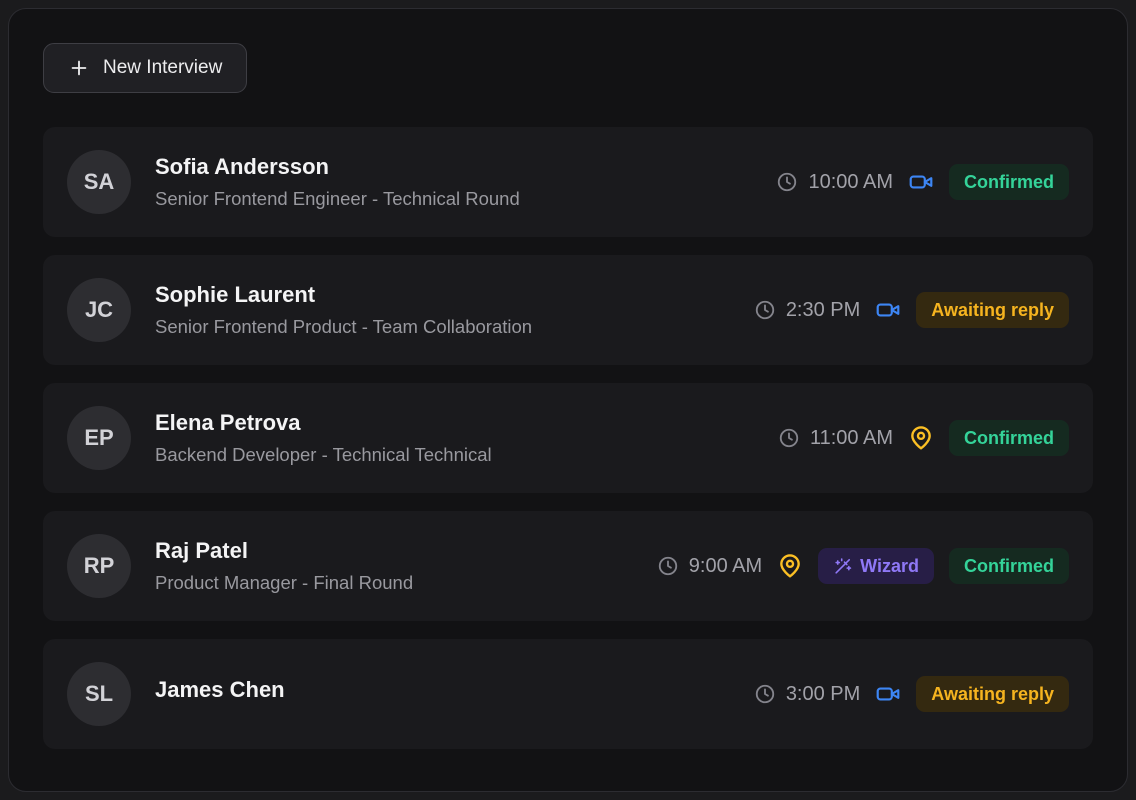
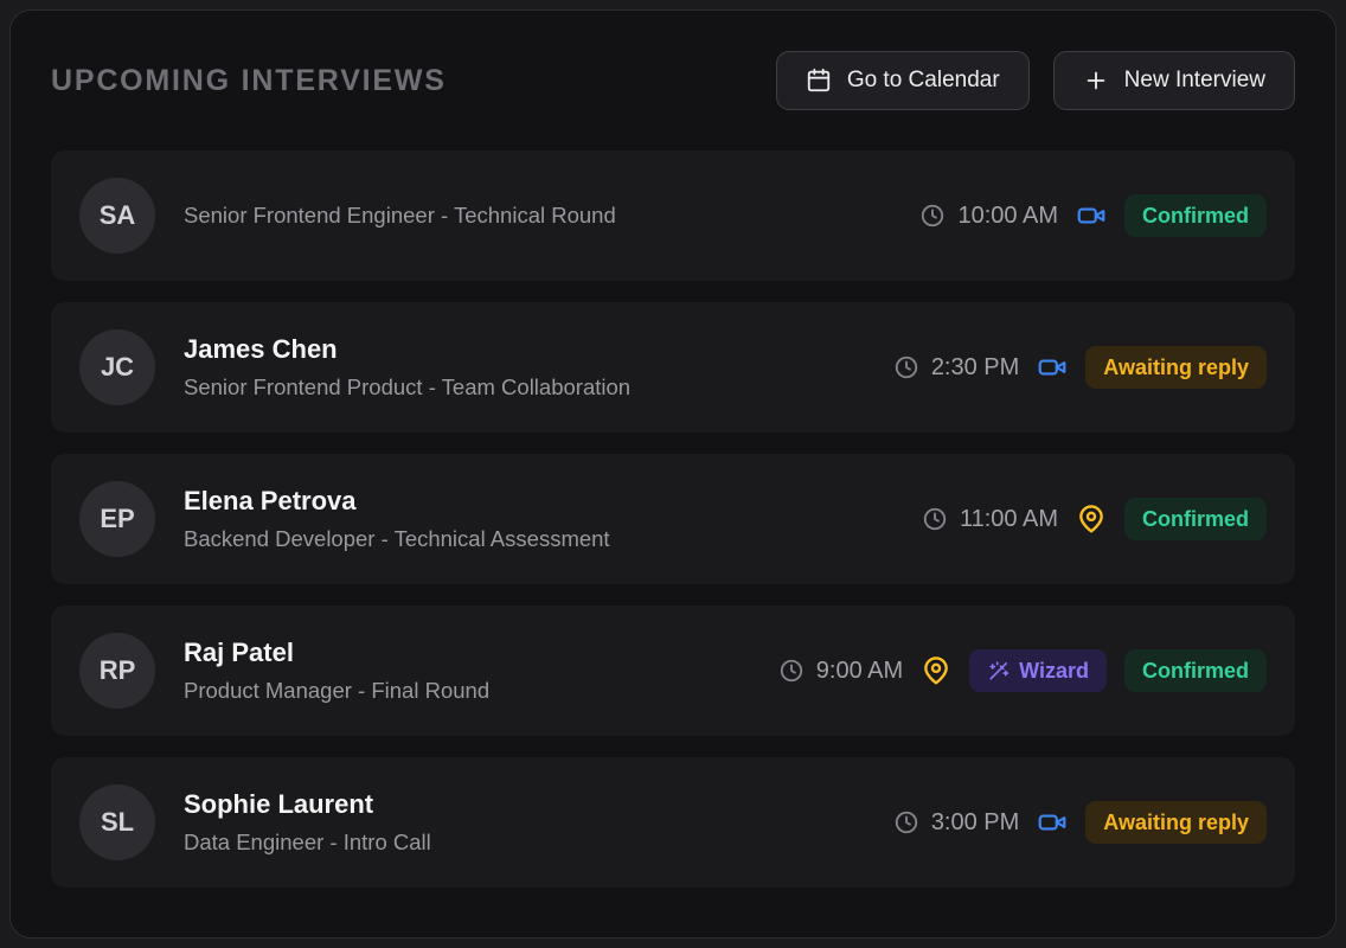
+ UPCOMING INTERVIEWS
+ Go to Calendar
  New Interview
  SA
- Sofia Andersson
  Senior Frontend Engineer - Technical Round
  10:00 AM
  Confirmed
  JC
- Sophie Laurent
+ James Chen
  Senior Frontend Product - Team Collaboration
  2:30 PM
  Awaiting reply
  EP
  Elena Petrova
- Backend Developer - Technical Technical
+ Backend Developer - Technical Assessment
  11:00 AM
  Confirmed
  RP
  Raj Patel
  Product Manager - Final Round
  9:00 AM
  Wizard
  Confirmed
  SL
- James Chen
+ Sophie Laurent
+ Data Engineer - Intro Call
  3:00 PM
  Awaiting reply
